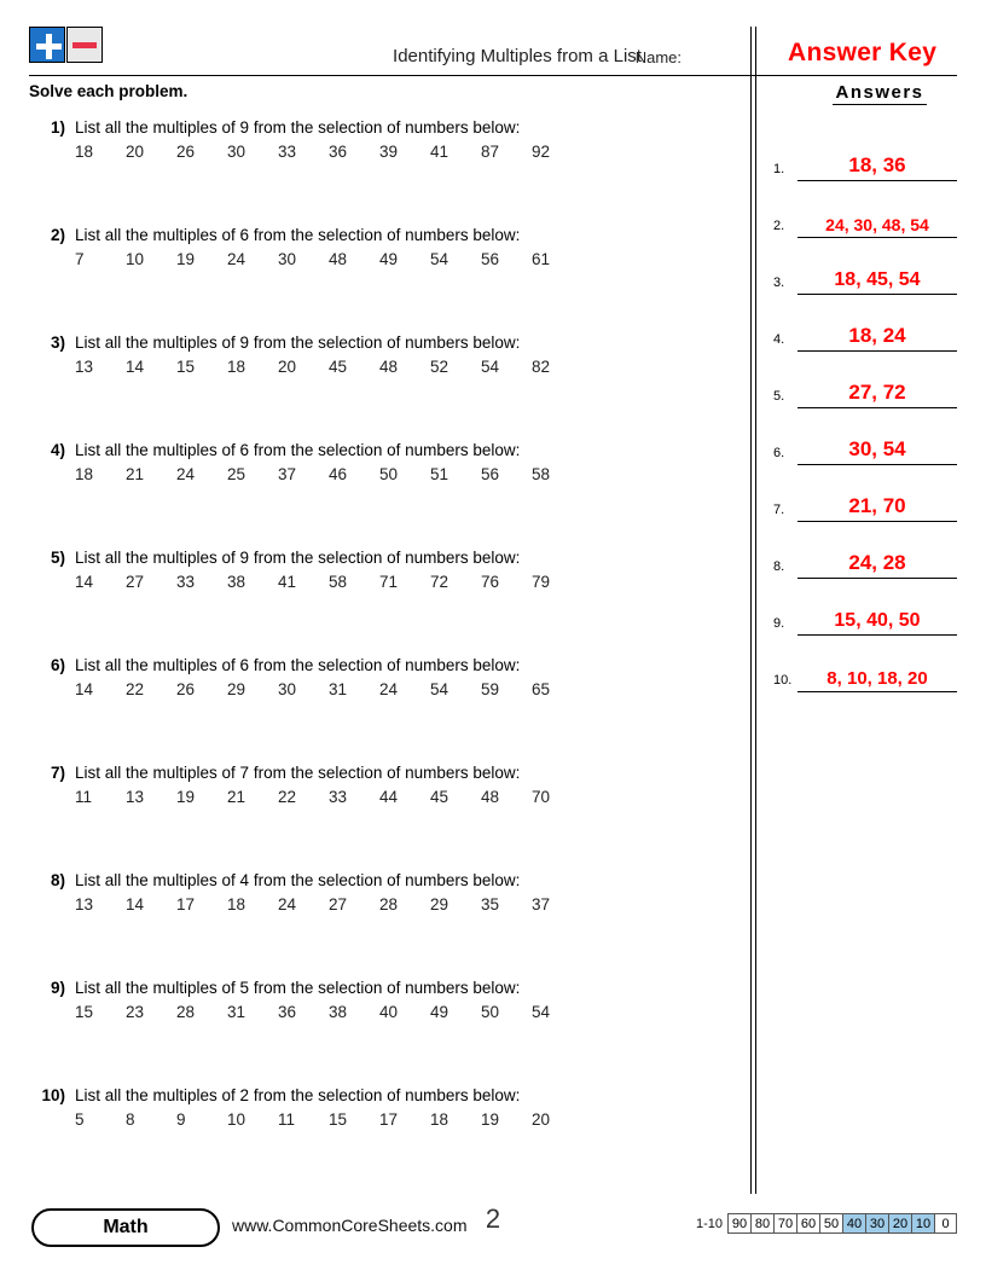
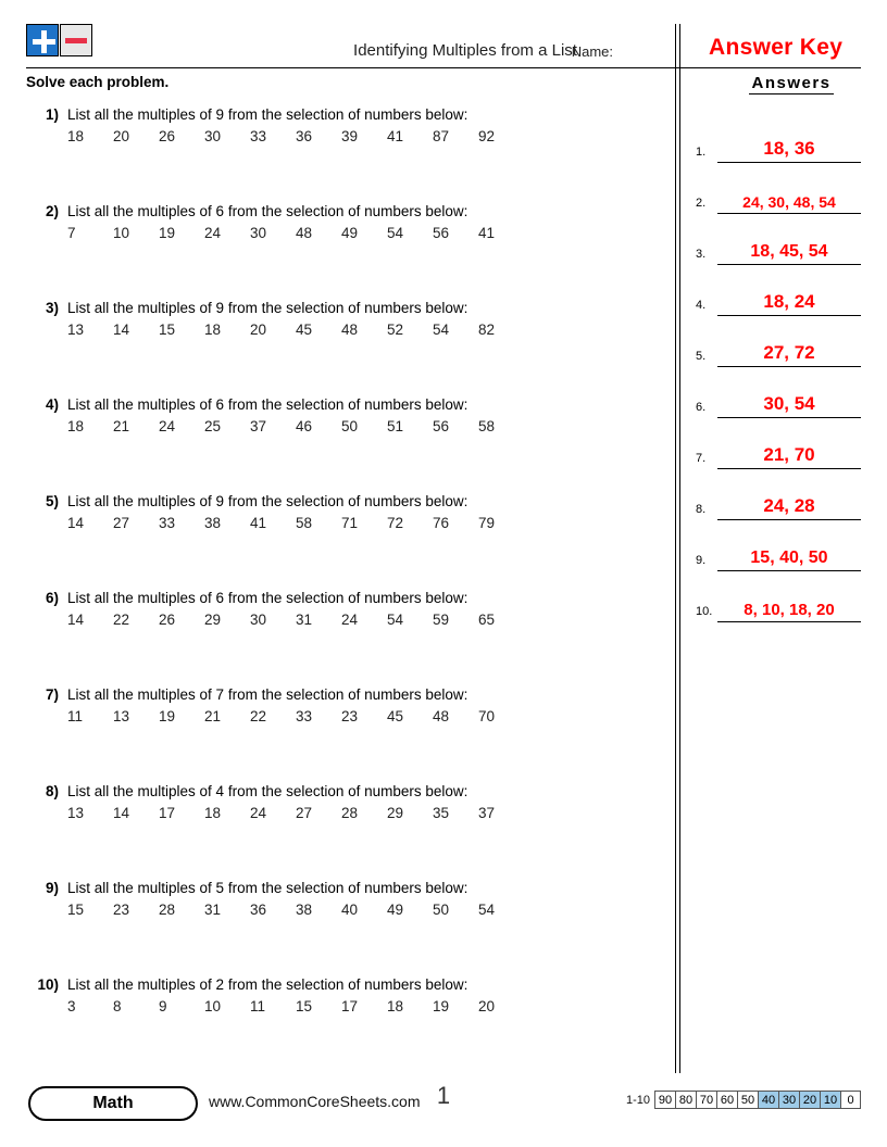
  Identifying Multiples from a List
  Name:
  Answer Key
  Solve each problem.
  1)
  List all the multiples of 9 from the selection of numbers below:
  18 20 26 30 33 36 39 41 87 92
  2)
  List all the multiples of 6 from the selection of numbers below:
- 7 10 19 24 30 48 49 54 56 61
+ 7 10 19 24 30 48 49 54 56 41
  3)
  List all the multiples of 9 from the selection of numbers below:
  13 14 15 18 20 45 48 52 54 82
  4)
  List all the multiples of 6 from the selection of numbers below:
  18 21 24 25 37 46 50 51 56 58
  5)
  List all the multiples of 9 from the selection of numbers below:
  14 27 33 38 41 58 71 72 76 79
  6)
  List all the multiples of 6 from the selection of numbers below:
  14 22 26 29 30 31 24 54 59 65
  7)
  List all the multiples of 7 from the selection of numbers below:
- 11 13 19 21 22 33 44 45 48 70
+ 11 13 19 21 22 33 23 45 48 70
  8)
  List all the multiples of 4 from the selection of numbers below:
  13 14 17 18 24 27 28 29 35 37
  9)
  List all the multiples of 5 from the selection of numbers below:
  15 23 28 31 36 38 40 49 50 54
  10)
  List all the multiples of 2 from the selection of numbers below:
- 5 8 9 10 11 15 17 18 19 20
+ 3 8 9 10 11 15 17 18 19 20
  Answers
  1.
  18, 36
  2.
  24, 30, 48, 54
  3.
  18, 45, 54
  4.
  18, 24
  5.
  27, 72
  6.
  30, 54
  7.
  21, 70
  8.
  24, 28
  9.
  15, 40, 50
  10.
  8, 10, 18, 20
  Math
  www.CommonCoreSheets.com
- 2
+ 1
  1-10
  90
  80
  70
  60
  50
  40
  30
  20
  10
  0
